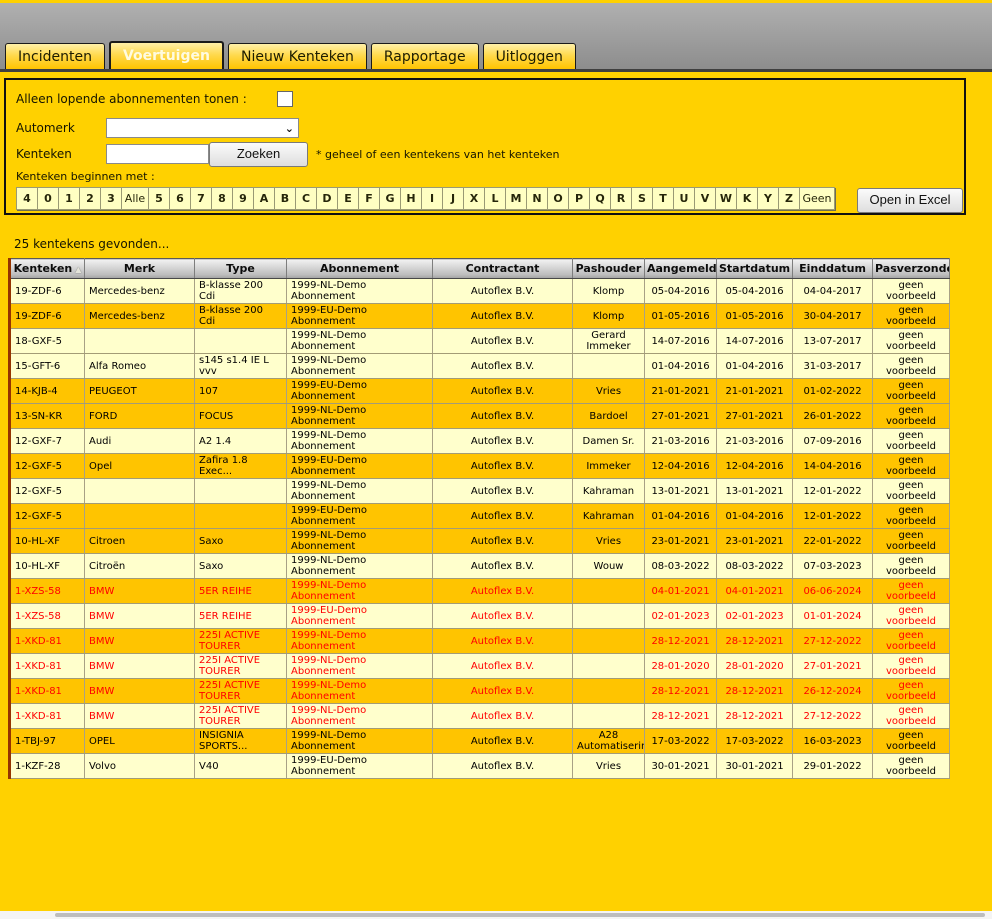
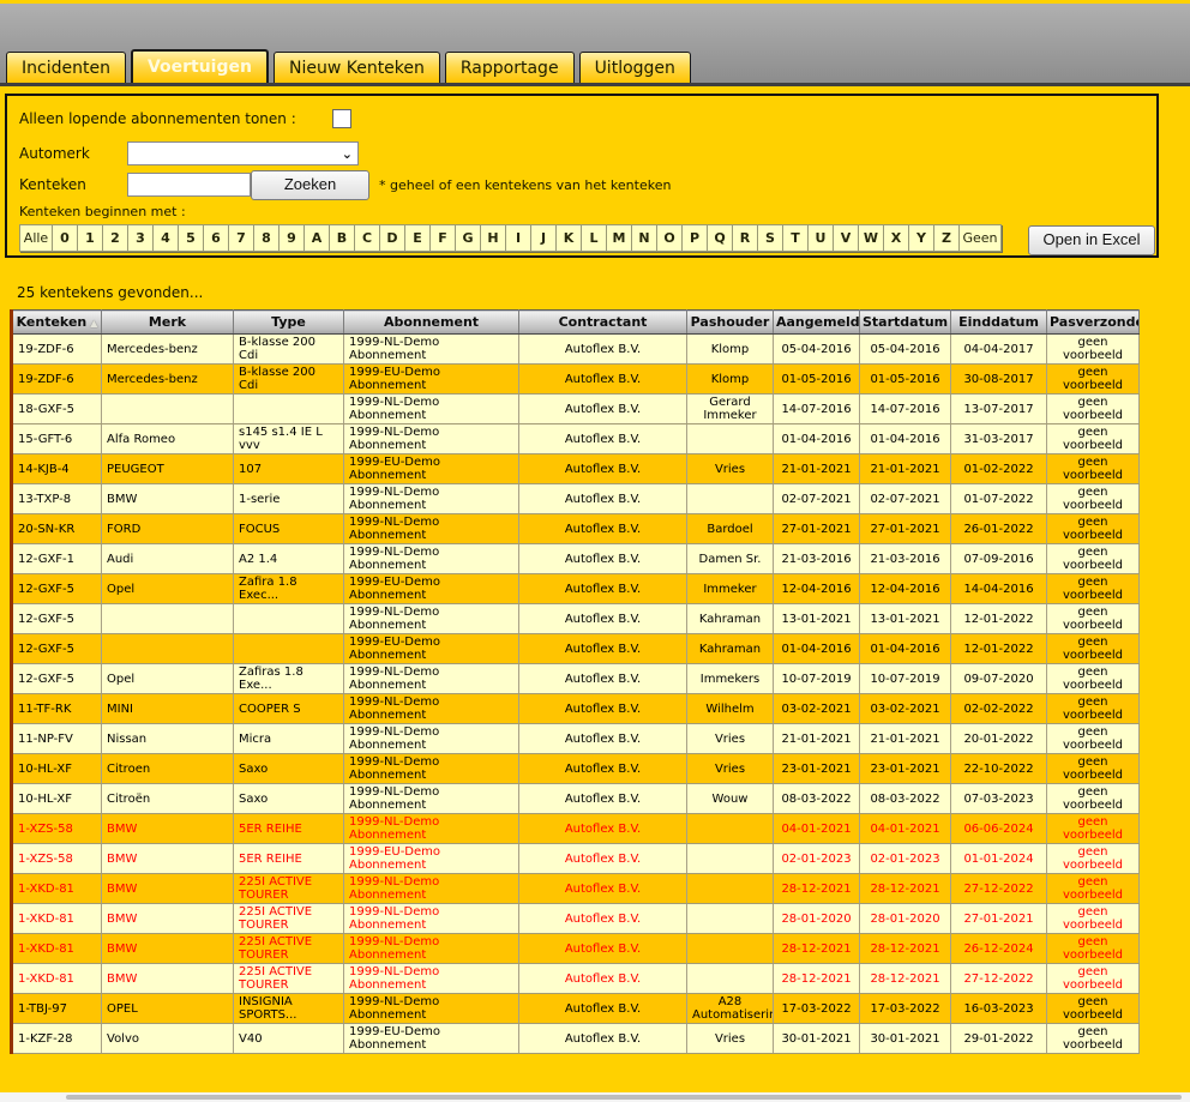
  Incidenten
  Voertuigen
  Nieuw Kenteken
  Rapportage
  Uitloggen
  Alleen lopende abonnementen tonen :
  Automerk
  ⌄
  Kenteken
  Zoeken
  * geheel of een kentekens van het kenteken
  Kenteken beginnen met :
- 4
+ Alle
  0
  1
  2
  3
- Alle
+ 4
  5
  6
  7
  8
  9
  A
  B
  C
  D
  E
  F
  G
  H
  I
  J
- X
+ K
  L
  M
  N
  O
  P
  Q
  R
  S
  T
  U
  V
  W
- K
+ X
  Y
  Z
  Geen
  Open in Excel
  25 kentekens gevonden...
  Kenteken ▲	Merk	Type	Abonnement	Contractant	Pashouder	Aangemeld	Startdatum	Einddatum	Pasverzond
  19-ZDF-6	Mercedes-benz	B-klasse 200 Cdi	1999-NL-Demo Abonnement	Autoflex B.V.	Klomp	05-04-2016	05-04-2016	04-04-2017	geen voorbeeld
- 19-ZDF-6	Mercedes-benz	B-klasse 200 Cdi	1999-EU-Demo Abonnement	Autoflex B.V.	Klomp	01-05-2016	01-05-2016	30-04-2017	geen voorbeeld
+ 19-ZDF-6	Mercedes-benz	B-klasse 200 Cdi	1999-EU-Demo Abonnement	Autoflex B.V.	Klomp	01-05-2016	01-05-2016	30-08-2017	geen voorbeeld
  18-GXF-5			1999-NL-Demo Abonnement	Autoflex B.V.	Gerard Immeker	14-07-2016	14-07-2016	13-07-2017	geen voorbeeld
  15-GFT-6	Alfa Romeo	s145 s1.4 IE L vvv	1999-NL-Demo Abonnement	Autoflex B.V.		01-04-2016	01-04-2016	31-03-2017	geen voorbeeld
  14-KJB-4	PEUGEOT	107	1999-EU-Demo Abonnement	Autoflex B.V.	Vries	21-01-2021	21-01-2021	01-02-2022	geen voorbeeld
+ 13-TXP-8	BMW	1-serie	1999-NL-Demo Abonnement	Autoflex B.V.		02-07-2021	02-07-2021	01-07-2022	geen voorbeeld
- 13-SN-KR	FORD	FOCUS	1999-NL-Demo Abonnement	Autoflex B.V.	Bardoel	27-01-2021	27-01-2021	26-01-2022	geen voorbeeld
+ 20-SN-KR	FORD	FOCUS	1999-NL-Demo Abonnement	Autoflex B.V.	Bardoel	27-01-2021	27-01-2021	26-01-2022	geen voorbeeld
- 12-GXF-7	Audi	A2 1.4	1999-NL-Demo Abonnement	Autoflex B.V.	Damen Sr.	21-03-2016	21-03-2016	07-09-2016	geen voorbeeld
+ 12-GXF-1	Audi	A2 1.4	1999-NL-Demo Abonnement	Autoflex B.V.	Damen Sr.	21-03-2016	21-03-2016	07-09-2016	geen voorbeeld
  12-GXF-5	Opel	Zafira 1.8 Exec...	1999-EU-Demo Abonnement	Autoflex B.V.	Immeker	12-04-2016	12-04-2016	14-04-2016	geen voorbeeld
  12-GXF-5			1999-NL-Demo Abonnement	Autoflex B.V.	Kahraman	13-01-2021	13-01-2021	12-01-2022	geen voorbeeld
  12-GXF-5			1999-EU-Demo Abonnement	Autoflex B.V.	Kahraman	01-04-2016	01-04-2016	12-01-2022	geen voorbeeld
+ 12-GXF-5	Opel	Zafiras 1.8 Exe...	1999-NL-Demo Abonnement	Autoflex B.V.	Immekers	10-07-2019	10-07-2019	09-07-2020	geen voorbeeld
+ 11-TF-RK	MINI	COOPER S	1999-NL-Demo Abonnement	Autoflex B.V.	Wilhelm	03-02-2021	03-02-2021	02-02-2022	geen voorbeeld
+ 11-NP-FV	Nissan	Micra	1999-NL-Demo Abonnement	Autoflex B.V.	Vries	21-01-2021	21-01-2021	20-01-2022	geen voorbeeld
- 10-HL-XF	Citroen	Saxo	1999-NL-Demo Abonnement	Autoflex B.V.	Vries	23-01-2021	23-01-2021	22-01-2022	geen voorbeeld
+ 10-HL-XF	Citroen	Saxo	1999-NL-Demo Abonnement	Autoflex B.V.	Vries	23-01-2021	23-01-2021	22-10-2022	geen voorbeeld
  10-HL-XF	Citroën	Saxo	1999-NL-Demo Abonnement	Autoflex B.V.	Wouw	08-03-2022	08-03-2022	07-03-2023	geen voorbeeld
  1-XZS-58	BMW	5ER REIHE	1999-NL-Demo Abonnement	Autoflex B.V.		04-01-2021	04-01-2021	06-06-2024	geen voorbeeld
  1-XZS-58	BMW	5ER REIHE	1999-EU-Demo Abonnement	Autoflex B.V.		02-01-2023	02-01-2023	01-01-2024	geen voorbeeld
  1-XKD-81	BMW	225I ACTIVE TOURER	1999-NL-Demo Abonnement	Autoflex B.V.		28-12-2021	28-12-2021	27-12-2022	geen voorbeeld
  1-XKD-81	BMW	225I ACTIVE TOURER	1999-NL-Demo Abonnement	Autoflex B.V.		28-01-2020	28-01-2020	27-01-2021	geen voorbeeld
  1-XKD-81	BMW	225I ACTIVE TOURER	1999-NL-Demo Abonnement	Autoflex B.V.		28-12-2021	28-12-2021	26-12-2024	geen voorbeeld
  1-XKD-81	BMW	225I ACTIVE TOURER	1999-NL-Demo Abonnement	Autoflex B.V.		28-12-2021	28-12-2021	27-12-2022	geen voorbeeld
  1-TBJ-97	OPEL	INSIGNIA SPORTS...	1999-NL-Demo Abonnement	Autoflex B.V.	A28 Automatiseri	17-03-2022	17-03-2022	16-03-2023	geen voorbeeld
  1-KZF-28	Volvo	V40	1999-EU-Demo Abonnement	Autoflex B.V.	Vries	30-01-2021	30-01-2021	29-01-2022	geen voorbeeld
